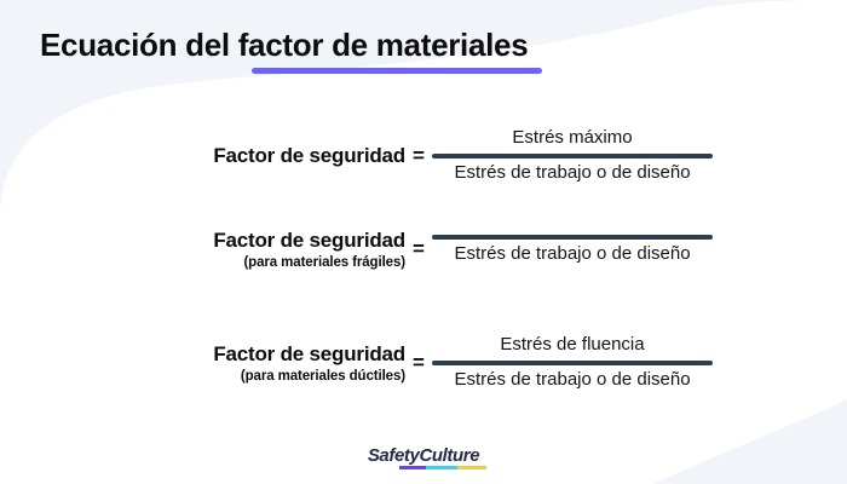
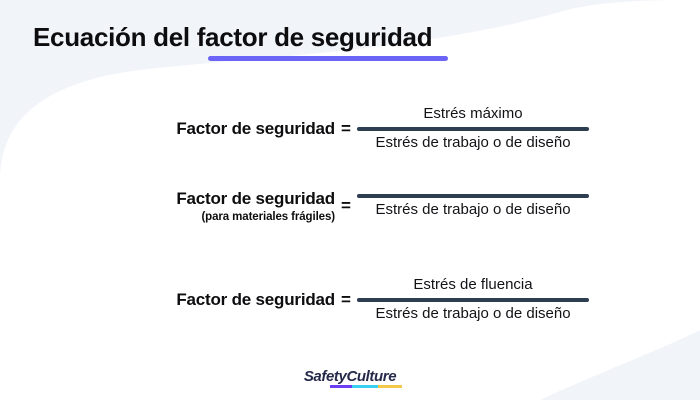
- Ecuación del factor de materiales
+ Ecuación del factor de seguridad
  Factor de seguridad
  =
  Estrés máximo
  Estrés de trabajo o de diseño
  Factor de seguridad
  (para materiales frágiles)
  =
  Estrés de trabajo o de diseño
  Factor de seguridad
- (para materiales dúctiles)
  =
  Estrés de fluencia
  Estrés de trabajo o de diseño
  SafetyCulture
